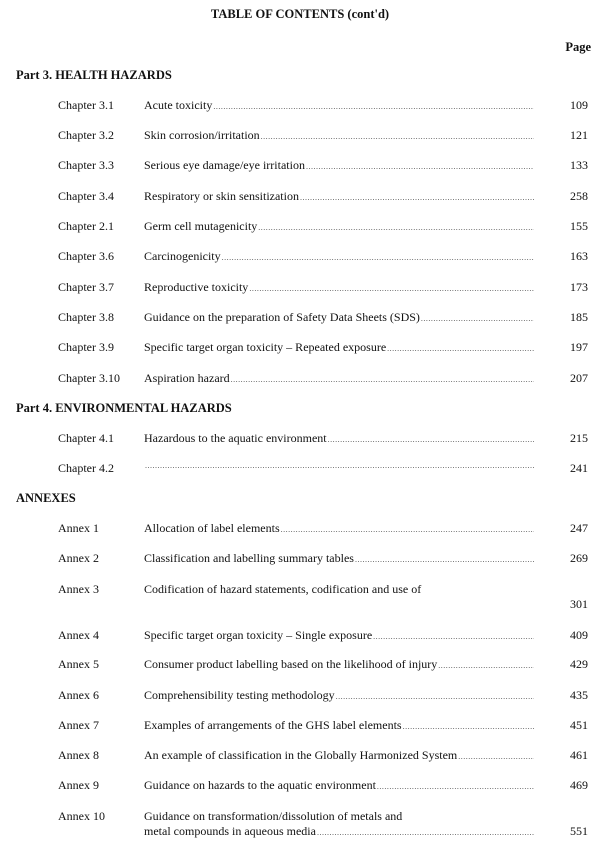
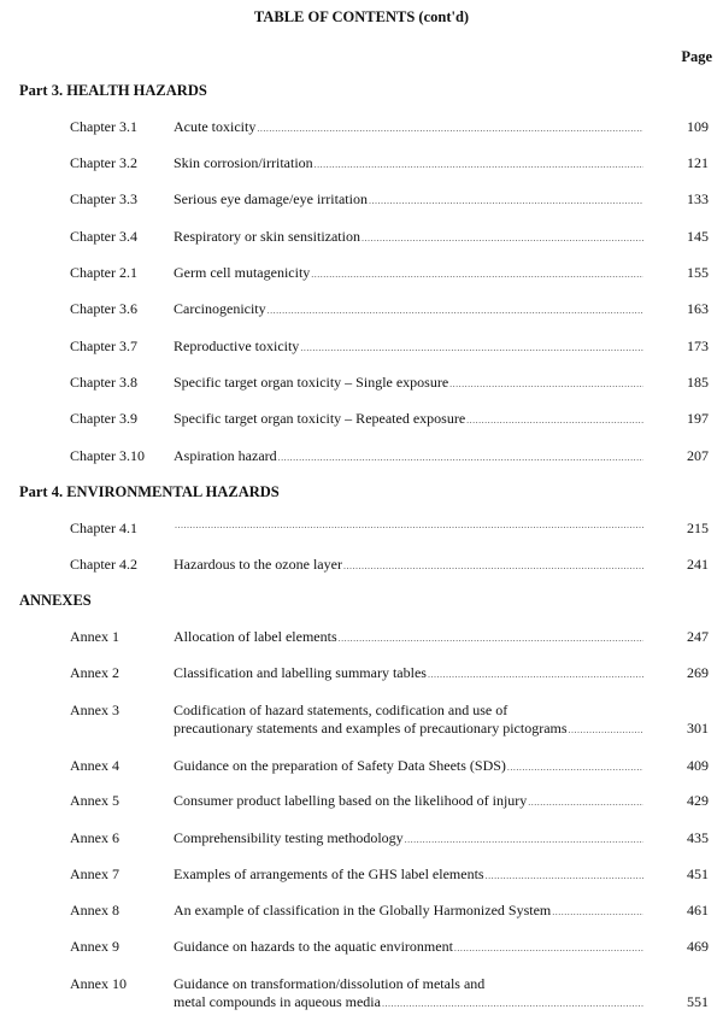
  TABLE OF CONTENTS (cont'd)
  Page
  Part 3. HEALTH HAZARDS
  Chapter 3.1
  Acute toxicity
  109
  Chapter 3.2
  Skin corrosion/irritation
  121
  Chapter 3.3
  Serious eye damage/eye irritation
  133
  Chapter 3.4
  Respiratory or skin sensitization
- 258
+ 145
  Chapter 2.1
  Germ cell mutagenicity
  155
  Chapter 3.6
  Carcinogenicity
  163
  Chapter 3.7
  Reproductive toxicity
  173
  Chapter 3.8
- Guidance on the preparation of Safety Data Sheets (SDS)
+ Specific target organ toxicity – Single exposure
  185
  Chapter 3.9
  Specific target organ toxicity – Repeated exposure
  197
  Chapter 3.10
  Aspiration hazard
  207
  Part 4. ENVIRONMENTAL HAZARDS
  Chapter 4.1
- Hazardous to the aquatic environment
  215
  Chapter 4.2
+ Hazardous to the ozone layer
  241
  ANNEXES
  Annex 1
  Allocation of label elements
  247
  Annex 2
  Classification and labelling summary tables
  269
  Annex 3
  Codification of hazard statements, codification and use of
+ precautionary statements and examples of precautionary pictograms
  301
  Annex 4
- Specific target organ toxicity – Single exposure
+ Guidance on the preparation of Safety Data Sheets (SDS)
  409
  Annex 5
  Consumer product labelling based on the likelihood of injury
  429
  Annex 6
  Comprehensibility testing methodology
  435
  Annex 7
  Examples of arrangements of the GHS label elements
  451
  Annex 8
  An example of classification in the Globally Harmonized System
  461
  Annex 9
  Guidance on hazards to the aquatic environment
  469
  Annex 10
  Guidance on transformation/dissolution of metals and
  metal compounds in aqueous media
  551
